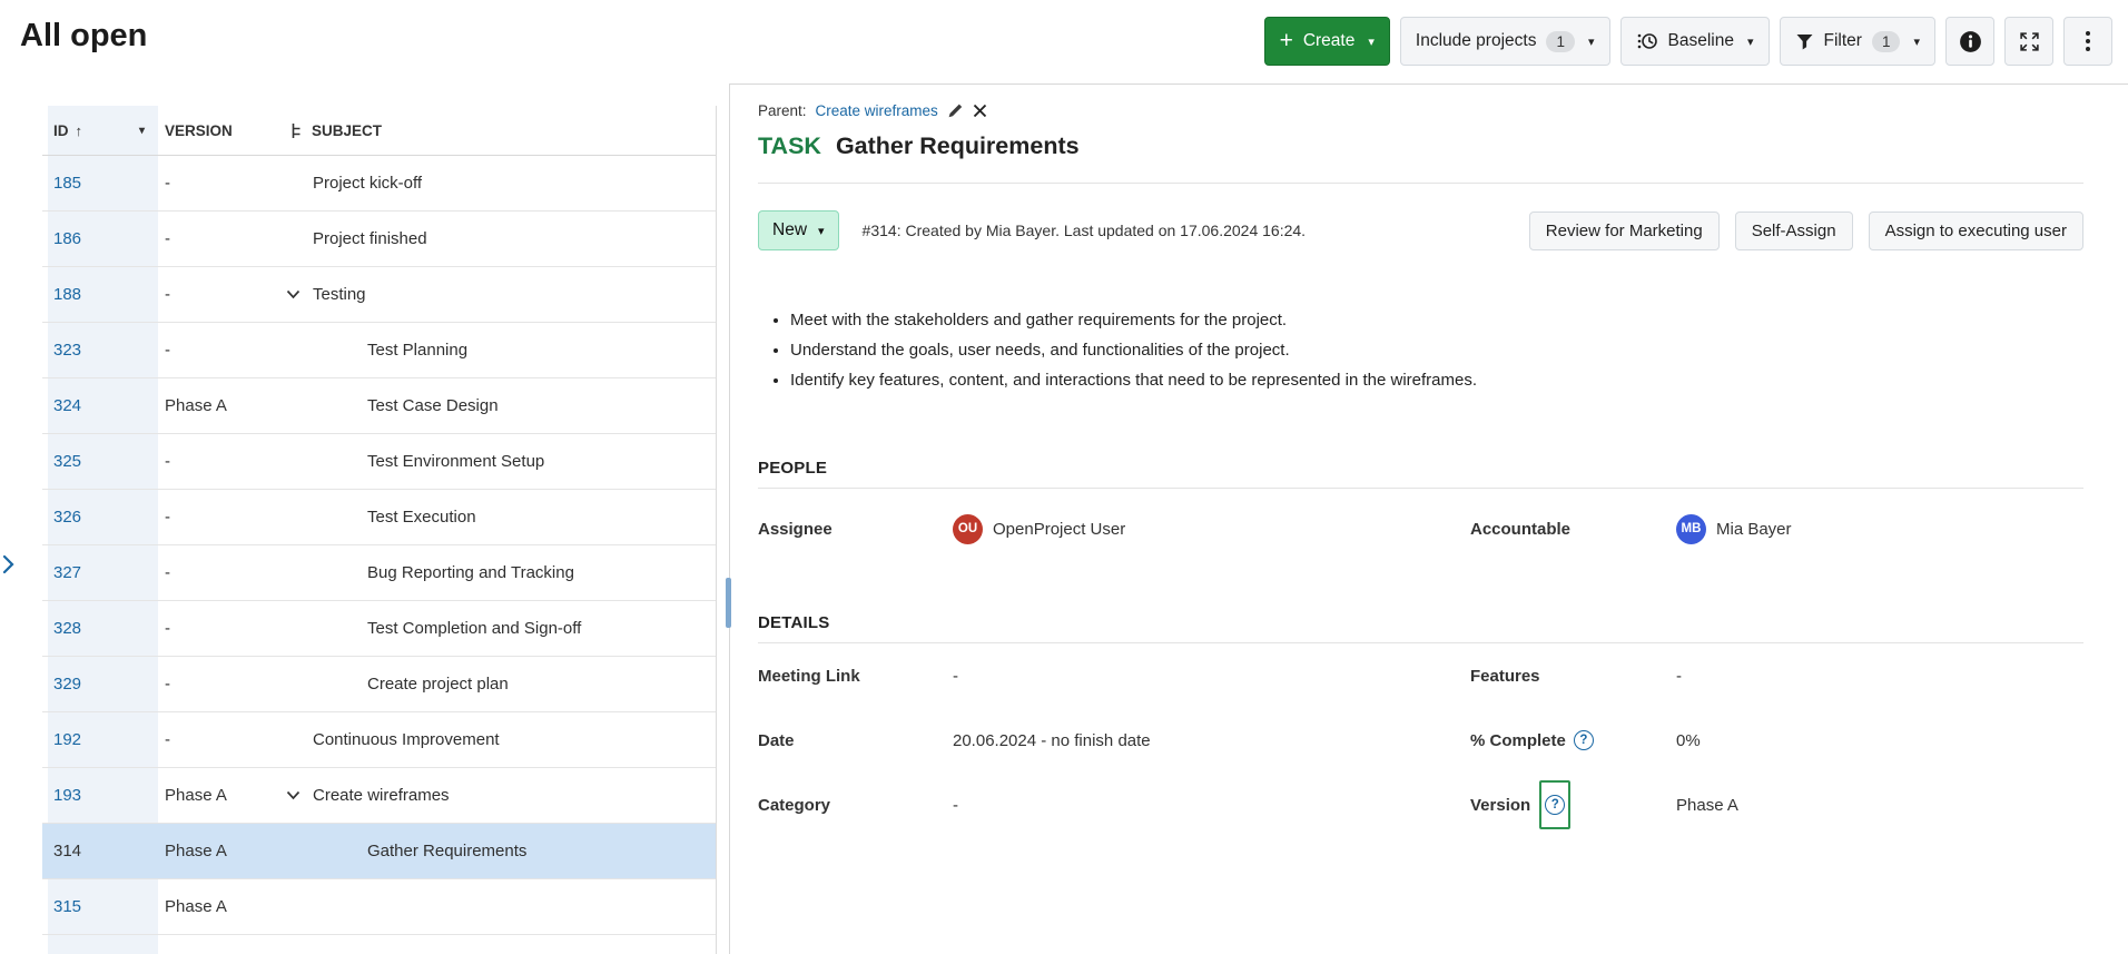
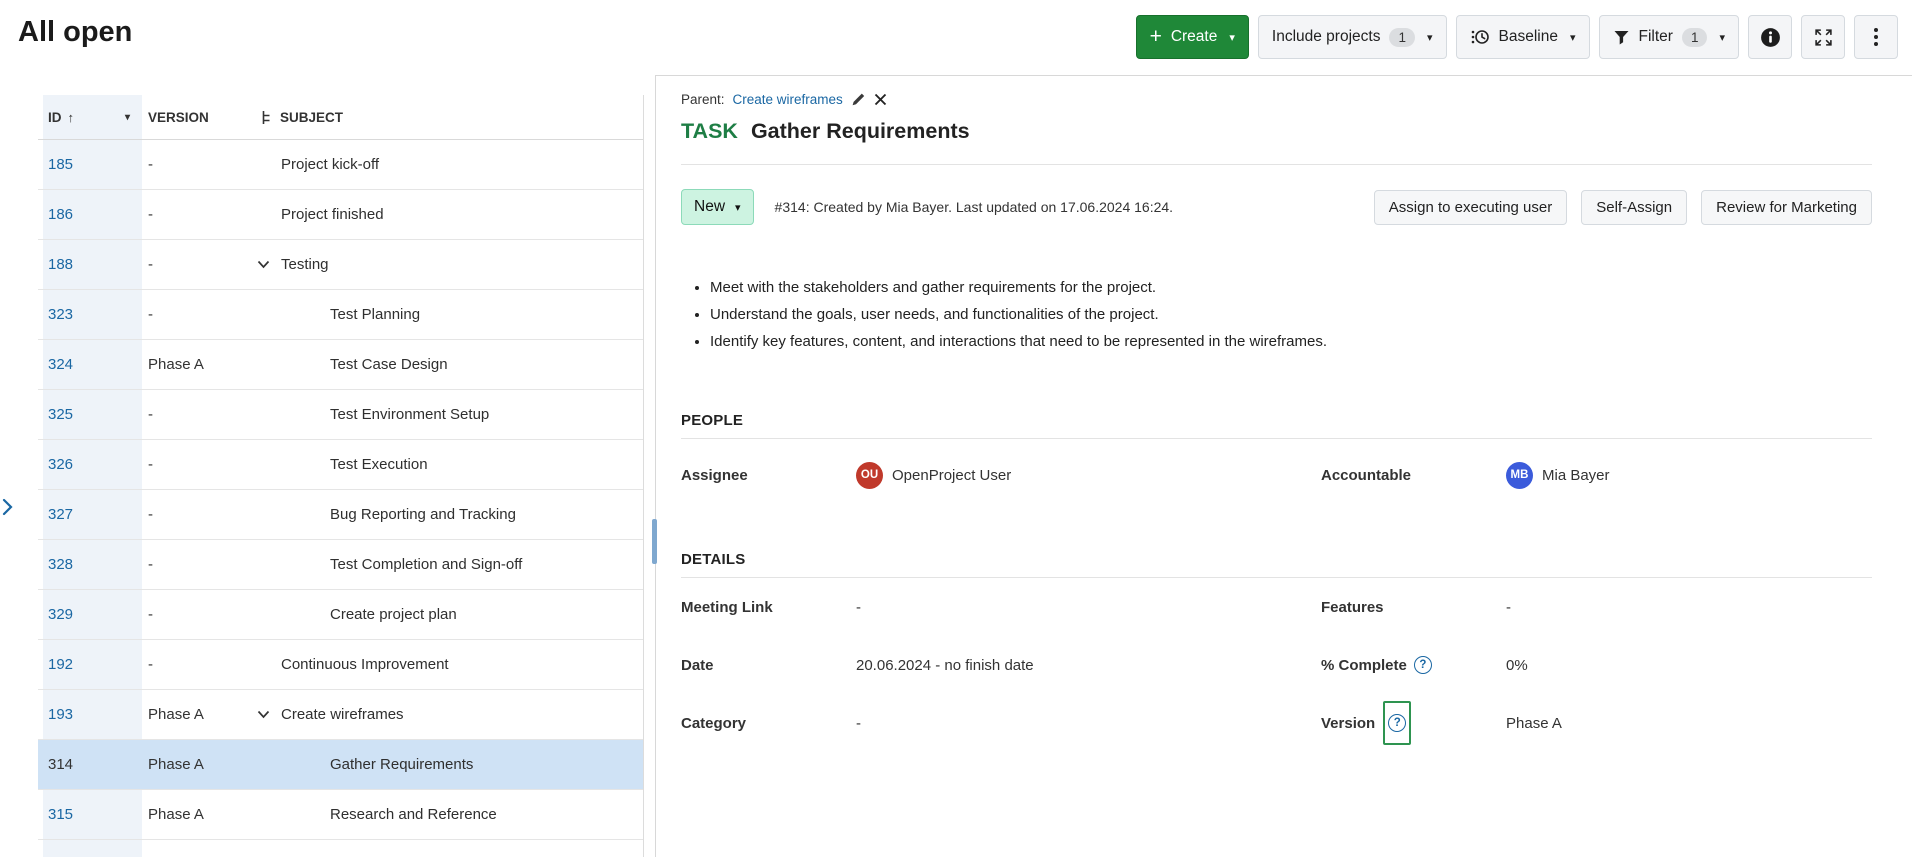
  All open
  +
  Create
  ▾
  Include projects
  1
  ▾
  Baseline
  ▾
  Filter
  1
  ▾
  ID
  ↑
  ▾
  VERSION
  SUBJECT
  185
  -
  Project kick-off
  186
  -
  Project finished
  188
  -
  Testing
  323
  -
  Test Planning
  324
  Phase A
  Test Case Design
  325
  -
  Test Environment Setup
  326
  -
  Test Execution
  327
  -
  Bug Reporting and Tracking
  328
  -
  Test Completion and Sign-off
  329
  -
  Create project plan
  192
  -
  Continuous Improvement
  193
  Phase A
  Create wireframes
  314
  Phase A
  Gather Requirements
  315
  Phase A
+ Research and Reference
  Parent:
  Create wireframes
  TASK
  Gather Requirements
  New
  ▾
  #314: Created by Mia Bayer. Last updated on 17.06.2024 16:24.
- Review for Marketing
+ Assign to executing user
  Self-Assign
- Assign to executing user
+ Review for Marketing
  Meet with the stakeholders and gather requirements for the project.
  Understand the goals, user needs, and functionalities of the project.
  Identify key features, content, and interactions that need to be represented in the wireframes.
  PEOPLE
  Assignee
  OU
  OpenProject User
  Accountable
  MB
  Mia Bayer
  DETAILS
  Meeting Link
  -
  Features
  -
  Date
  20.06.2024 - no finish date
  % Complete
  ?
  0%
  Category
  -
  Version
  ?
  Phase A
